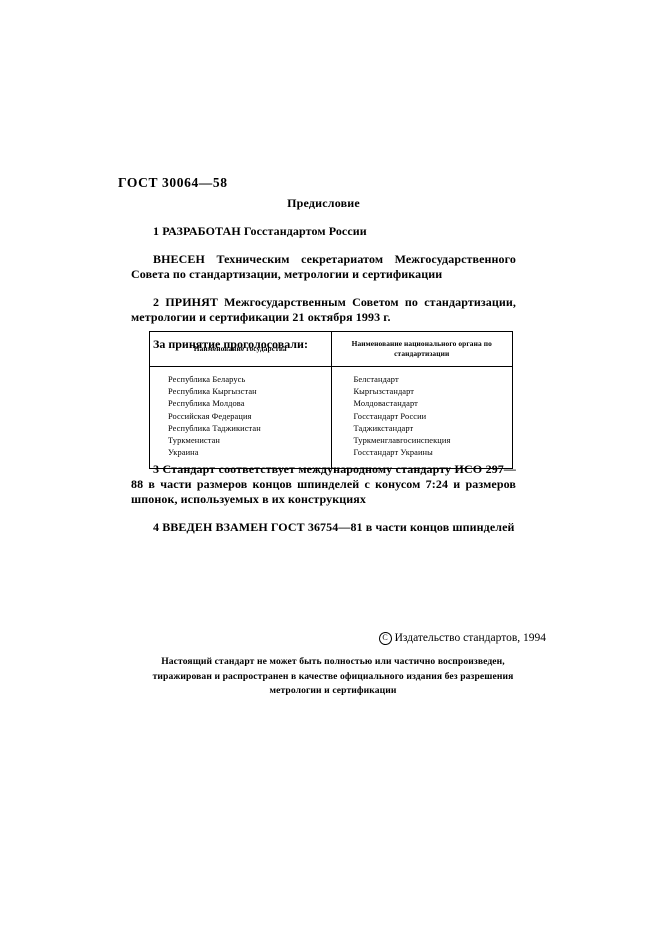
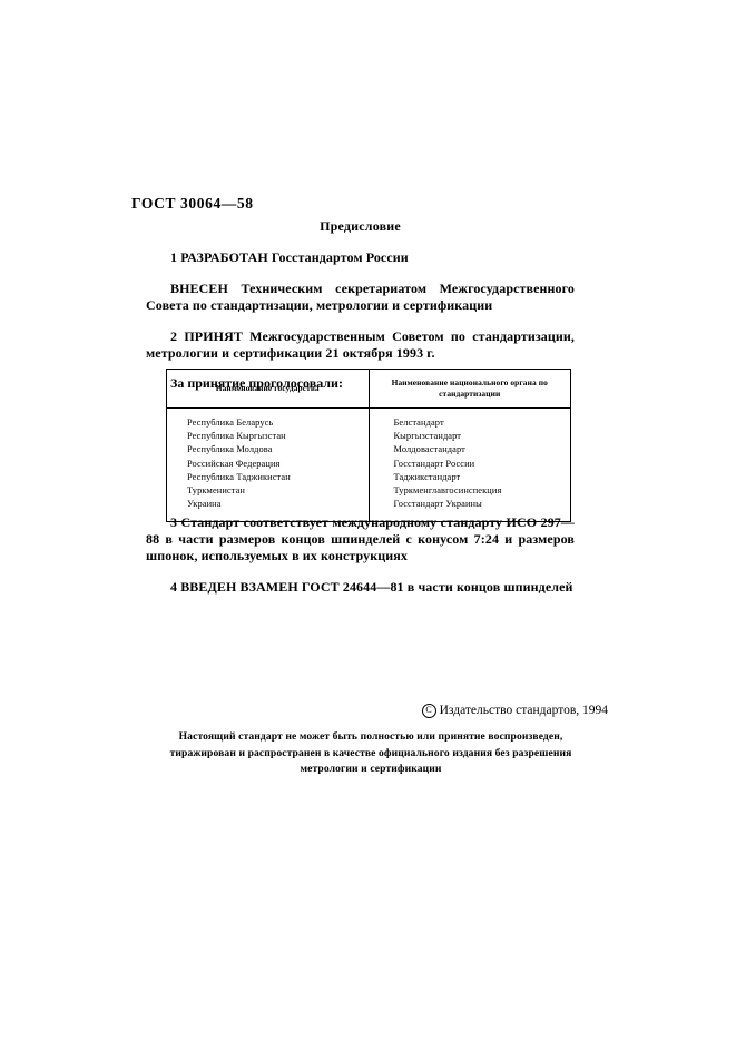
  ГОСТ 30064—58
  Предисловие
  1 РАЗРАБОТАН Госстандартом России
  ВНЕСЕН Техническим секретариатом Межгосударственного Совета по стандартизации, метрологии и сертификации
  2 ПРИНЯТ Межгосударственным Советом по стандартизации, метрологии и сертификации 21 октября 1993 г.
  За принятие проголосовали:
  Наименование государства	Наименование национального органа по стандартизации
  Республика Беларусь Республика Кыргызстан Республика Молдова Российская Федерация Республика Таджикистан Туркменистан Украина	Белстандарт Кыргызстандарт Молдовастандарт Госстандарт России Таджикстандарт Туркменглавгосинспекция Госстандарт Украины
  3 Стандарт соответствует международному стандарту ИСО 297—88 в части размеров концов шпинделей с конусом 7:24 и размеров шпонок, используемых в их конструкциях
- 4 ВВЕДЕН ВЗАМЕН ГОСТ 36754—81 в части концов шпинделей
+ 4 ВВЕДЕН ВЗАМЕН ГОСТ 24644—81 в части концов шпинделей
  C Издательство стандартов, 1994
- Настоящий стандарт не может быть полностью или частично воспроизведен,
+ Настоящий стандарт не может быть полностью или принятие воспроизведен,
  тиражирован и распространен в качестве официального издания без разрешения
  метрологии и сертификации
